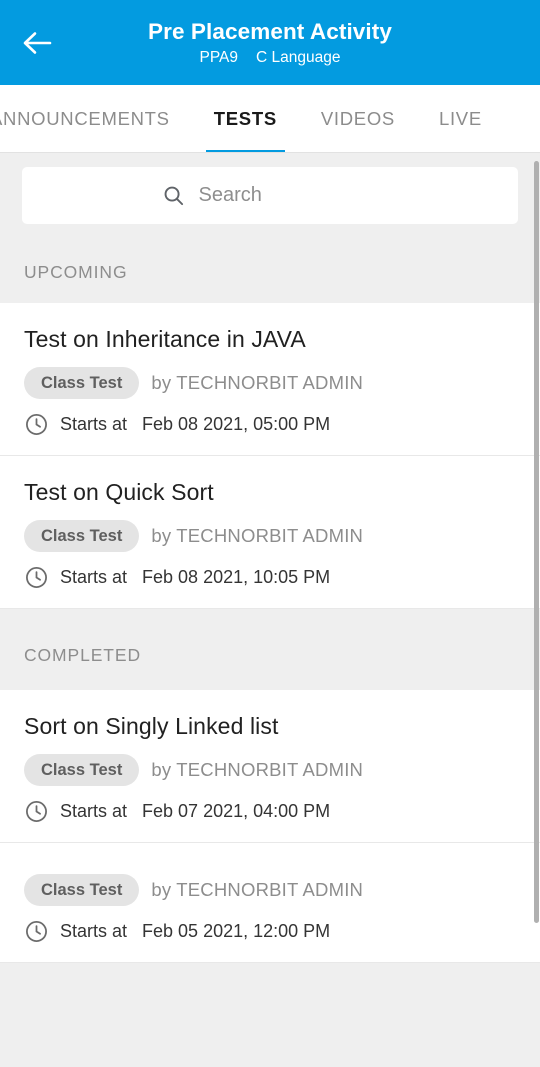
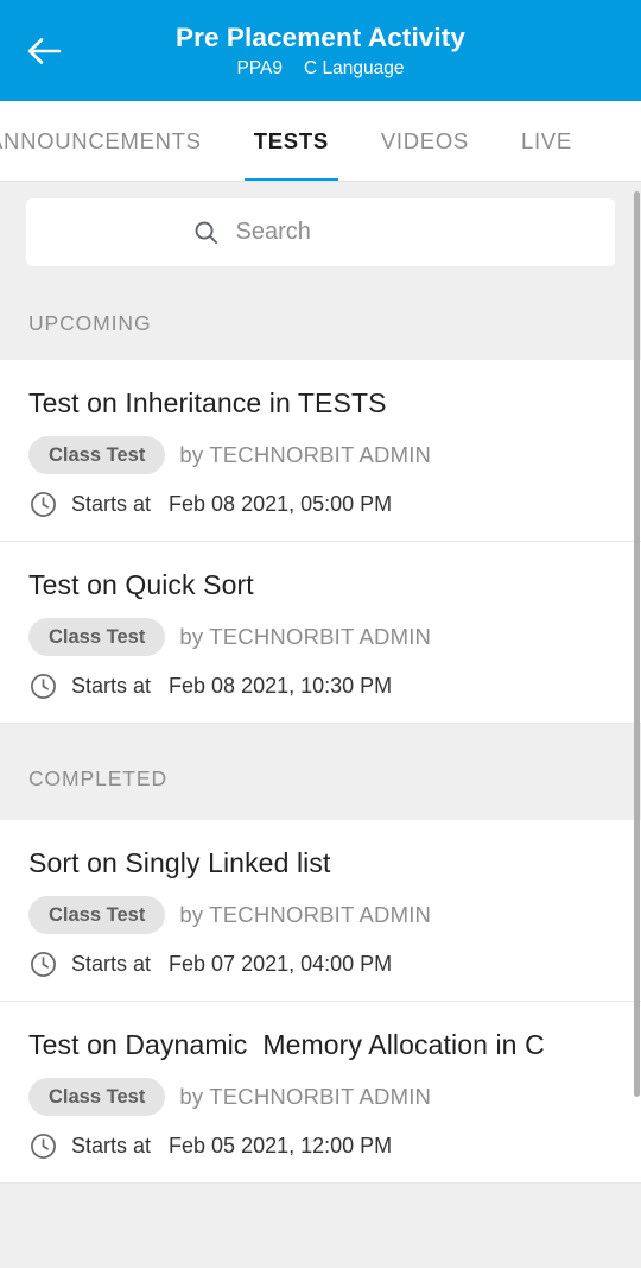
  Pre Placement Activity
  PPA9
  C Language
  NNOUNCEMENTS
  TESTS
  VIDEOS
  LIVE
  Search
  UPCOMING
- Test on Inheritance in JAVA
+ Test on Inheritance in TESTS
  Class Test
  by TECHNORBIT ADMIN
  Starts at
  Feb 08 2021, 05:00 PM
  Test on Quick Sort
  Class Test
  by TECHNORBIT ADMIN
  Starts at
- Feb 08 2021, 10:05 PM
+ Feb 08 2021, 10:30 PM
  COMPLETED
  Sort on Singly Linked list
  Class Test
  by TECHNORBIT ADMIN
  Starts at
  Feb 07 2021, 04:00 PM
+ Test on Daynamic Memory Allocation in C
  Class Test
  by TECHNORBIT ADMIN
  Starts at
  Feb 05 2021, 12:00 PM
